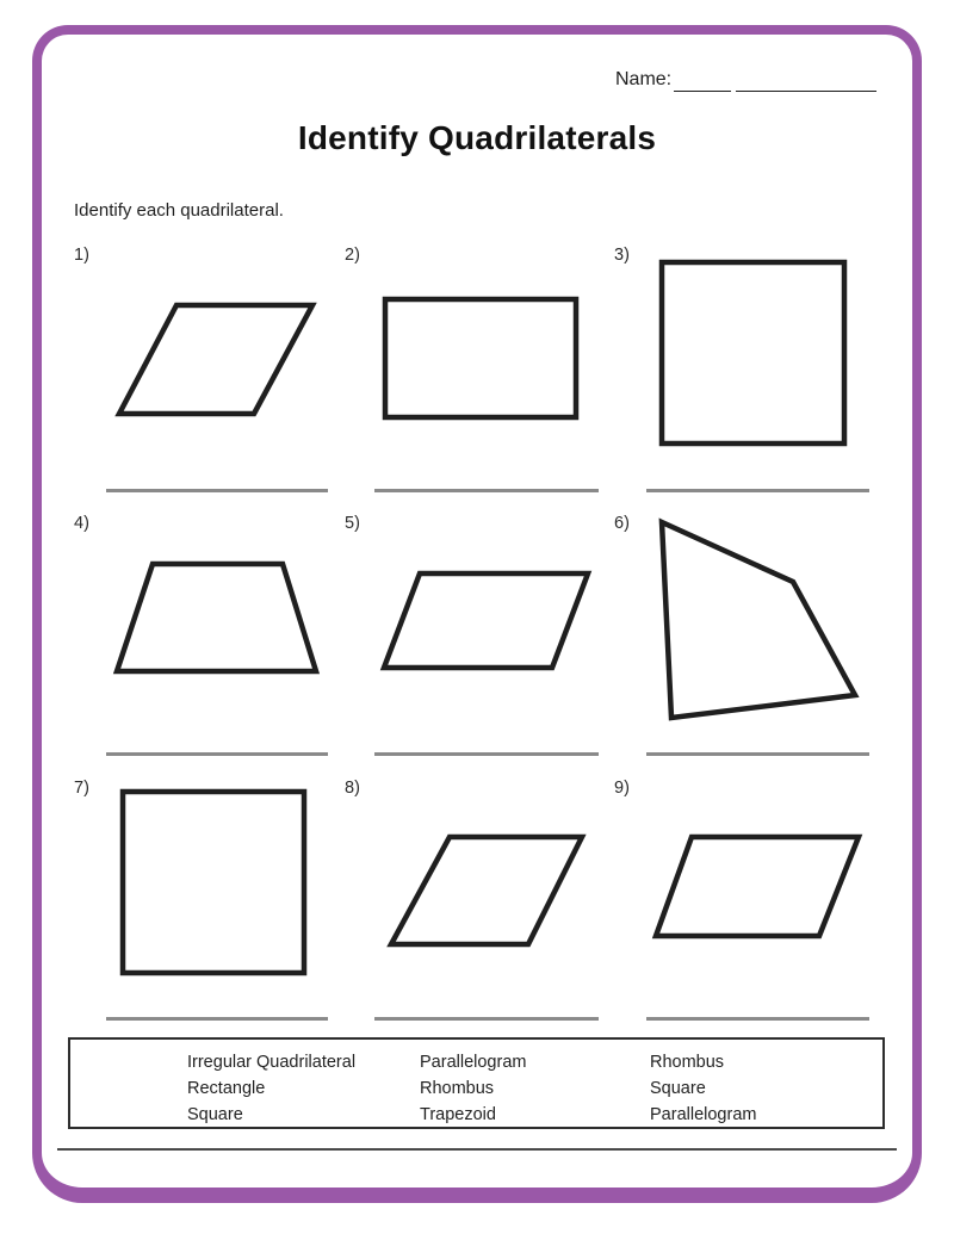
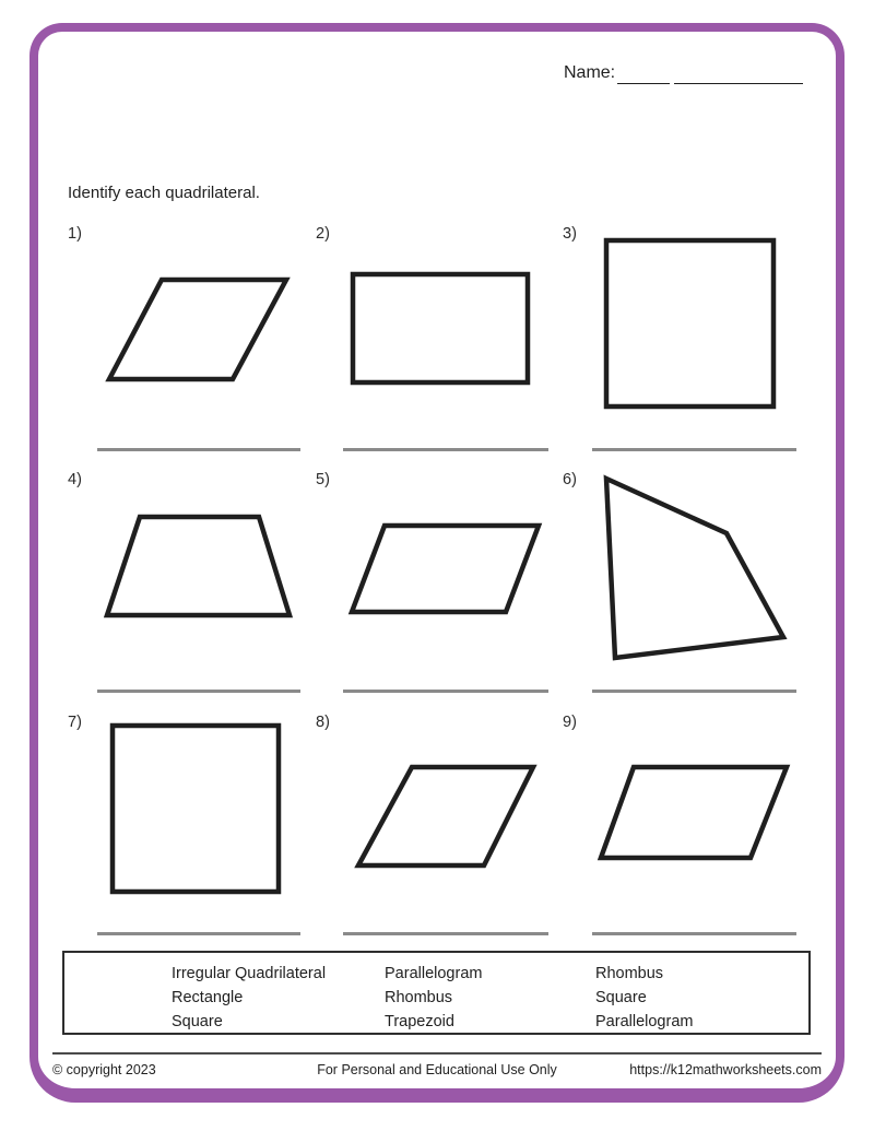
  Name:
- Identify Quadrilaterals
  Identify each quadrilateral.
  1)
  2)
  3)
  4)
  5)
  6)
  7)
  8)
  9)
  Irregular Quadrilateral
  Rectangle
  Square
  Parallelogram
  Rhombus
  Trapezoid
  Rhombus
  Square
  Parallelogram
+ For Personal and Educational Use Only
+ © copyright 2023
+ https://k12mathworksheets.com
